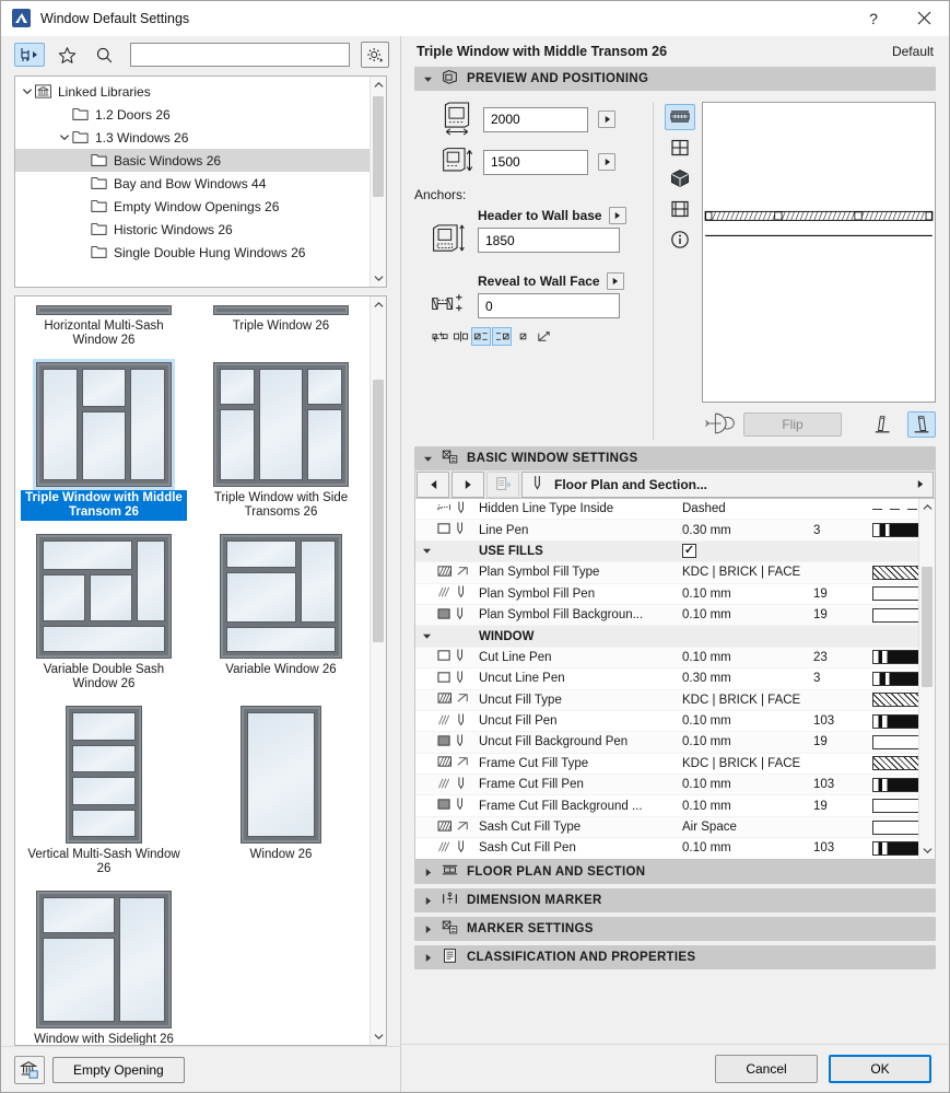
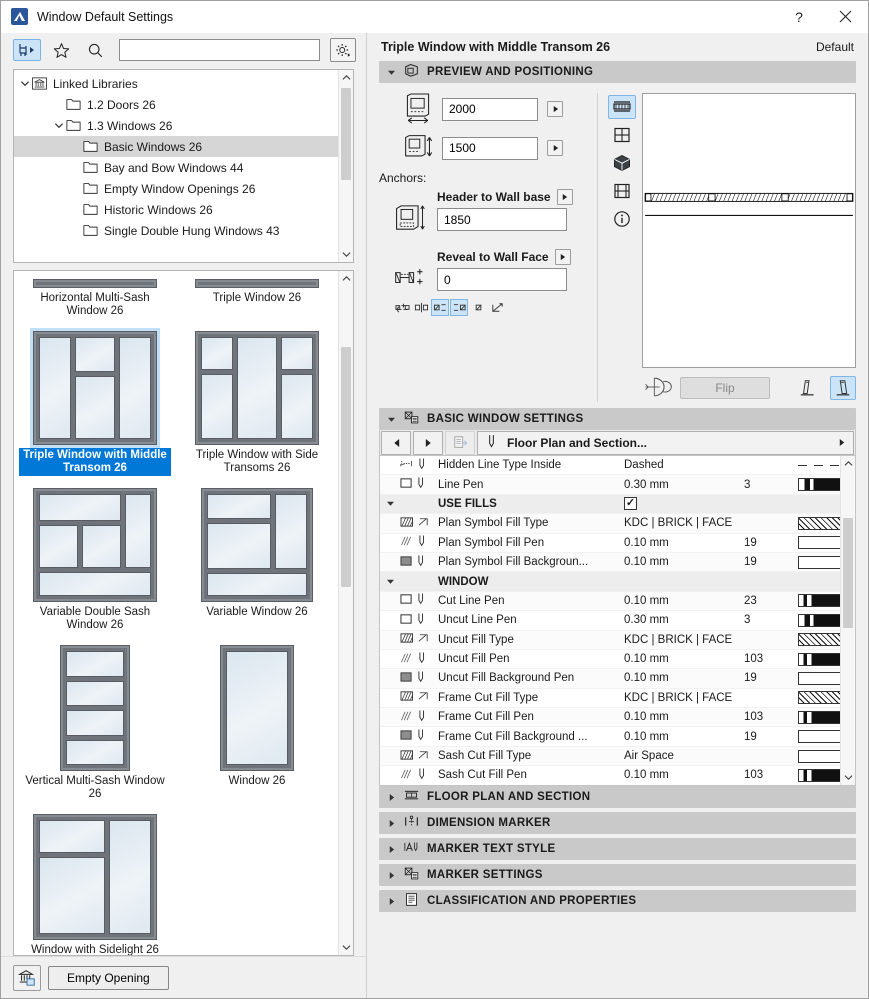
  Window Default Settings
  ?
  Linked Libraries
  1.2 Doors 26
  1.3 Windows 26
  Basic Windows 26
  Bay and Bow Windows 44
  Empty Window Openings 26
  Historic Windows 26
- Single Double Hung Windows 26
+ Single Double Hung Windows 43
  Horizontal Multi-Sash Window 26
  Triple Window 26
  Triple Window with Middle Transom 26
  Triple Window with Side Transoms 26
  Variable Double Sash Window 26
  Variable Window 26
  Vertical Multi-Sash Window 26
  Window 26
  Window with Sidelight 26
  Empty Opening
  Triple Window with Middle Transom 26
  Default
  PREVIEW AND POSITIONING
  2000
  1500
  Anchors:
  Header to Wall base
  1850
  Reveal to Wall Face
  0
  Flip
  BASIC WINDOW SETTINGS
  Floor Plan and Section...
  ⌐
  Hidden Line Type Inside
  Dashed
  Line Pen
  0.30 mm
  3
  USE FILLS
  ✓
  Plan Symbol Fill Type
  KDC | BRICK | FACE
  Plan Symbol Fill Pen
  0.10 mm
  19
  Plan Symbol Fill Backgroun...
  0.10 mm
  19
  WINDOW
  Cut Line Pen
  0.10 mm
  23
  Uncut Line Pen
  0.30 mm
  3
  Uncut Fill Type
  KDC | BRICK | FACE
  Uncut Fill Pen
  0.10 mm
  103
  Uncut Fill Background Pen
  0.10 mm
  19
  Frame Cut Fill Type
  KDC | BRICK | FACE
  Frame Cut Fill Pen
  0.10 mm
  103
  Frame Cut Fill Background ...
  0.10 mm
  19
  Sash Cut Fill Type
  Air Space
  Sash Cut Fill Pen
  0.10 mm
  103
  FLOOR PLAN AND SECTION
  DIMENSION MARKER
+ MARKER TEXT STYLE
  MARKER SETTINGS
  CLASSIFICATION AND PROPERTIES
- Cancel
- OK
